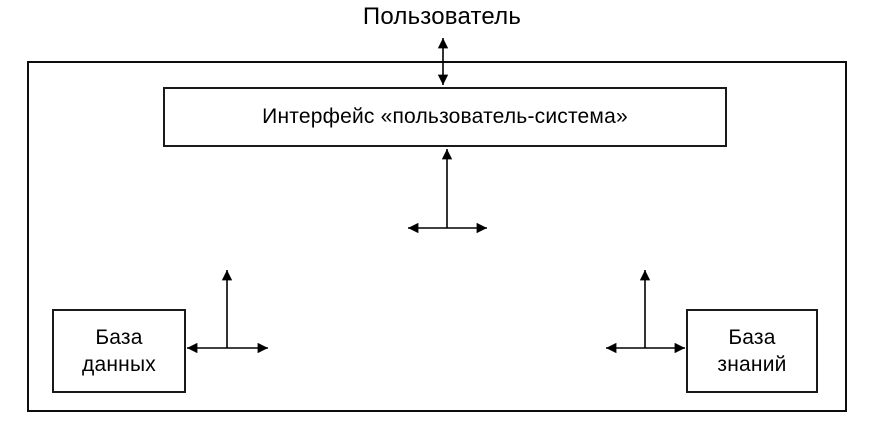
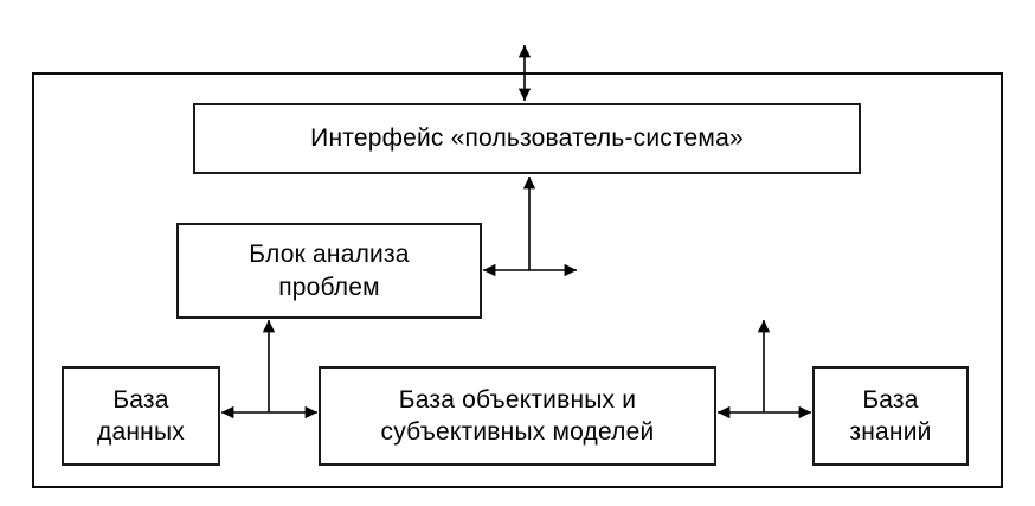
- Пользователь
  Интерфейс «пользователь-система»
+ Блок анализа
+ проблем
  База
  данных
+ База объективных и
+ субъективных моделей
  База
  знаний
